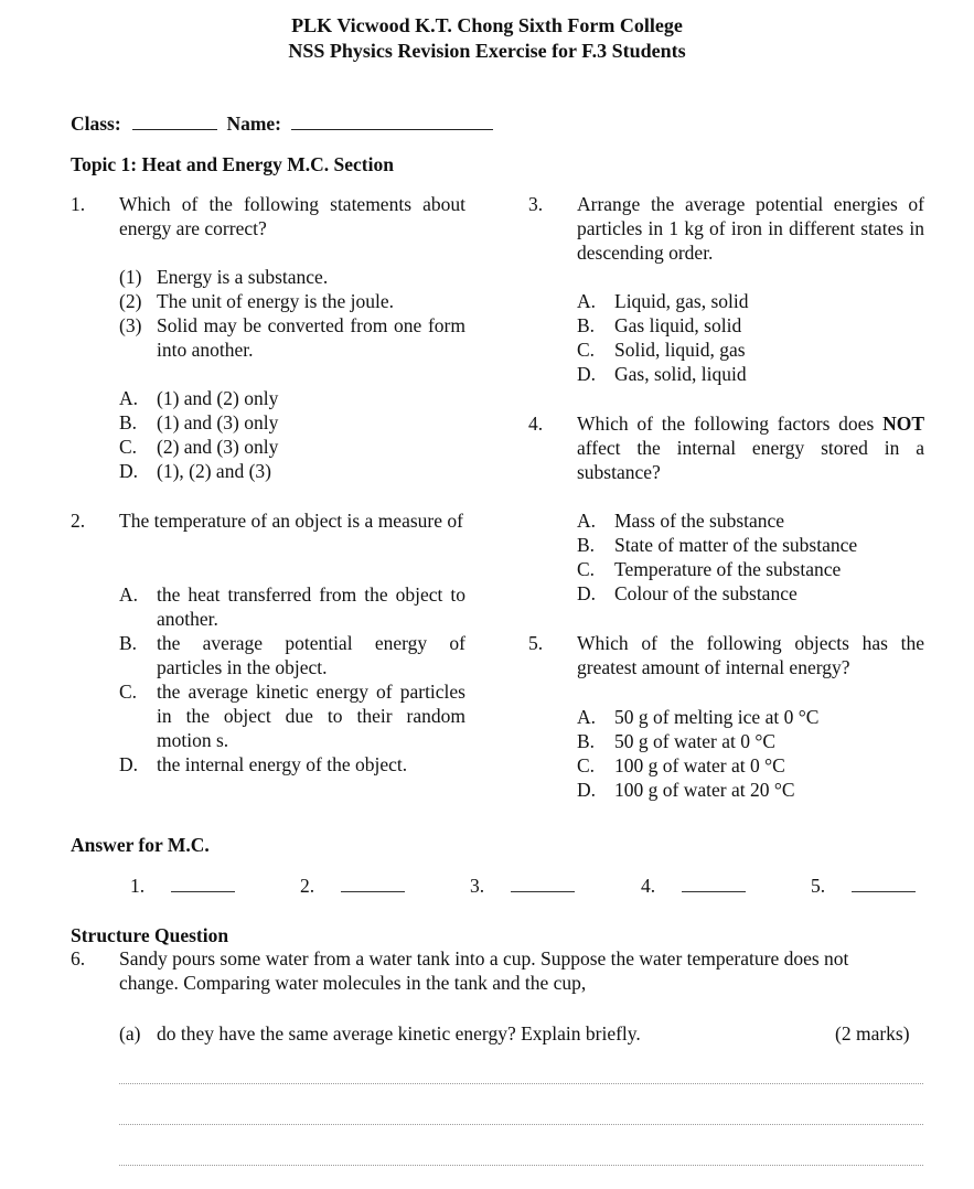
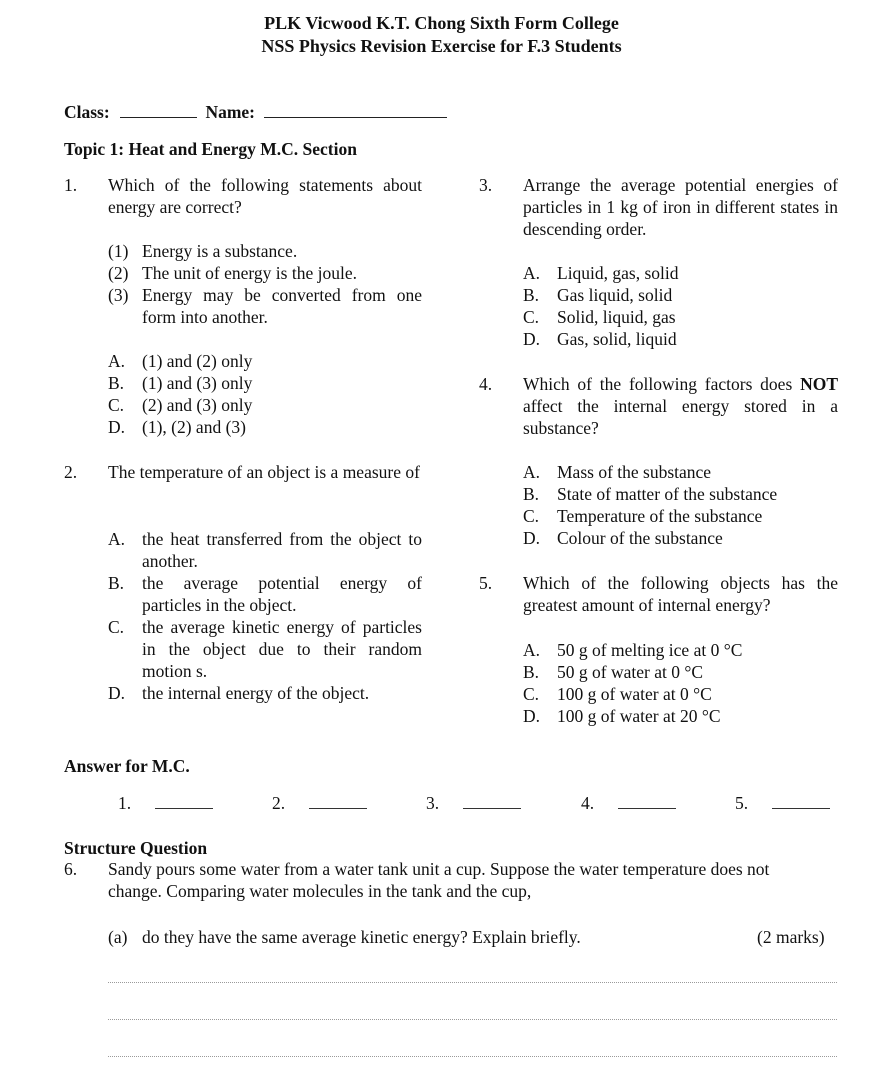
  PLK Vicwood K.T. Chong Sixth Form College
  NSS Physics Revision Exercise for F.3 Students
  Class: Name:
  Topic 1: Heat and Energy M.C. Section
  1.
  Which of the following statements about energy are correct?
  (1) Energy is a substance.
  (2) The unit of energy is the joule.
  (3)
- Solid may be converted from one form into another.
+ Energy may be converted from one form into another.
  A. (1) and (2) only
  B. (1) and (3) only
  C. (2) and (3) only
  D. (1), (2) and (3)
  2.
  The temperature of an object is a measure of
  A.
  the heat transferred from the object to another.
  B.
  the average potential energy of particles in the object.
  C.
  the average kinetic energy of particles in the object due to their random motion s.
  D.
  the internal energy of the object.
  3.
  Arrange the average potential energies of particles in 1 kg of iron in different states in descending order.
  A. Liquid, gas, solid
  B. Gas liquid, solid
  C. Solid, liquid, gas
  D. Gas, solid, liquid
  4.
  Which of the following factors does NOT affect the internal energy stored in a substance?
  A. Mass of the substance
  B. State of matter of the substance
  C. Temperature of the substance
  D. Colour of the substance
  5.
  Which of the following objects has the greatest amount of internal energy?
  A. 50 g of melting ice at 0 °C
  B. 50 g of water at 0 °C
  C. 100 g of water at 0 °C
  D. 100 g of water at 20 °C
  Answer for M.C.
  1.
  2.
  3.
  4.
  5.
  Structure Question
  6.
- Sandy pours some water from a water tank into a cup. Suppose the water temperature does not
+ Sandy pours some water from a water tank unit a cup. Suppose the water temperature does not
  change. Comparing water molecules in the tank and the cup,
  (a) do they have the same average kinetic energy? Explain briefly.
  (2 marks)
